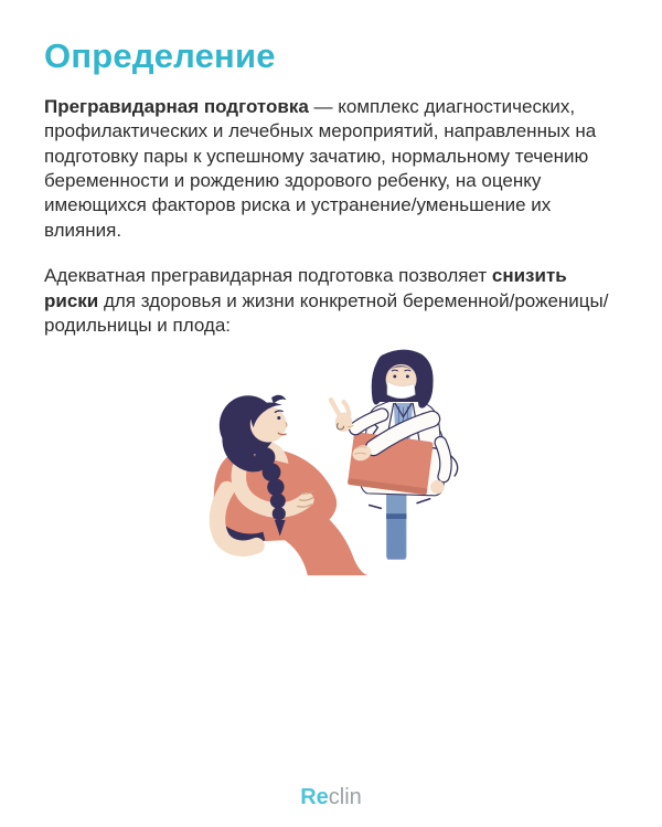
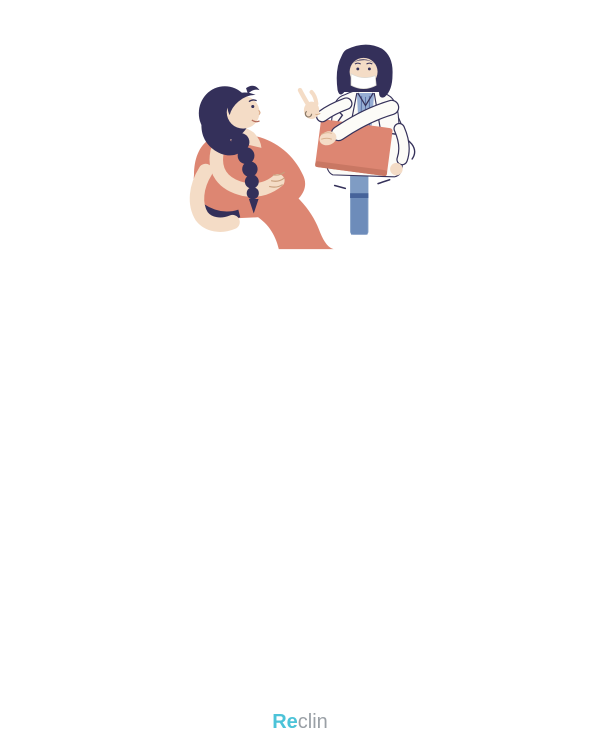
- Определение
- Прегравидарная подготовка — комплекс диагностических, профилактических и лечебных мероприятий, направленных на подготовку пары к успешному зачатию, нормальному течению беременности и рождению здорового ребенку, на оценку имеющихся факторов риска и устранение/уменьшение их влияния.
- Адекватная прегравидарная подготовка позволяет снизить риски для здоровья и жизни конкретной беременной/роженицы/родильницы и плода:
  Reclin
